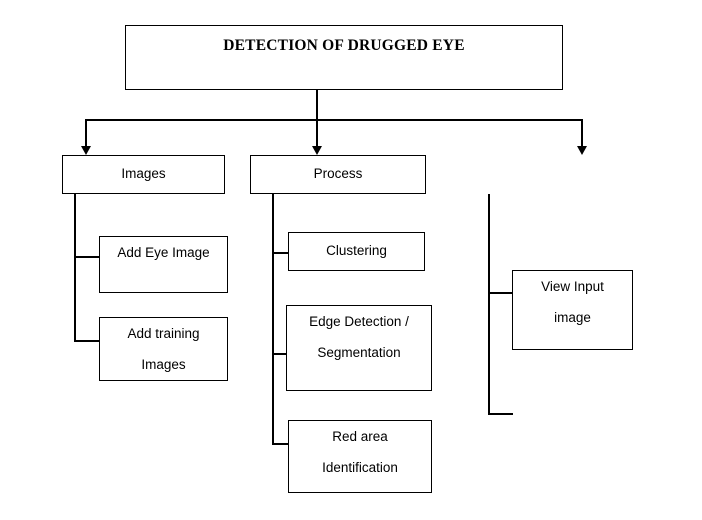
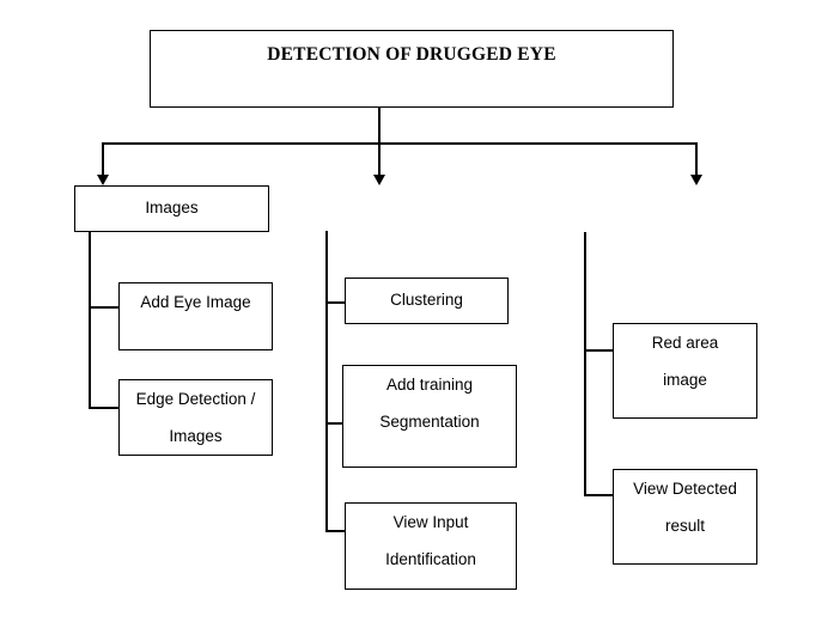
  DETECTION OF DRUGGED EYE
  Images
- Process
  Add Eye Image
- Add training
+ Edge Detection /
  Images
  Clustering
- Edge Detection /
+ Add training
  Segmentation
- Red area
+ View Input
  Identification
- View Input
+ Red area
  image
+ View Detected
+ result
